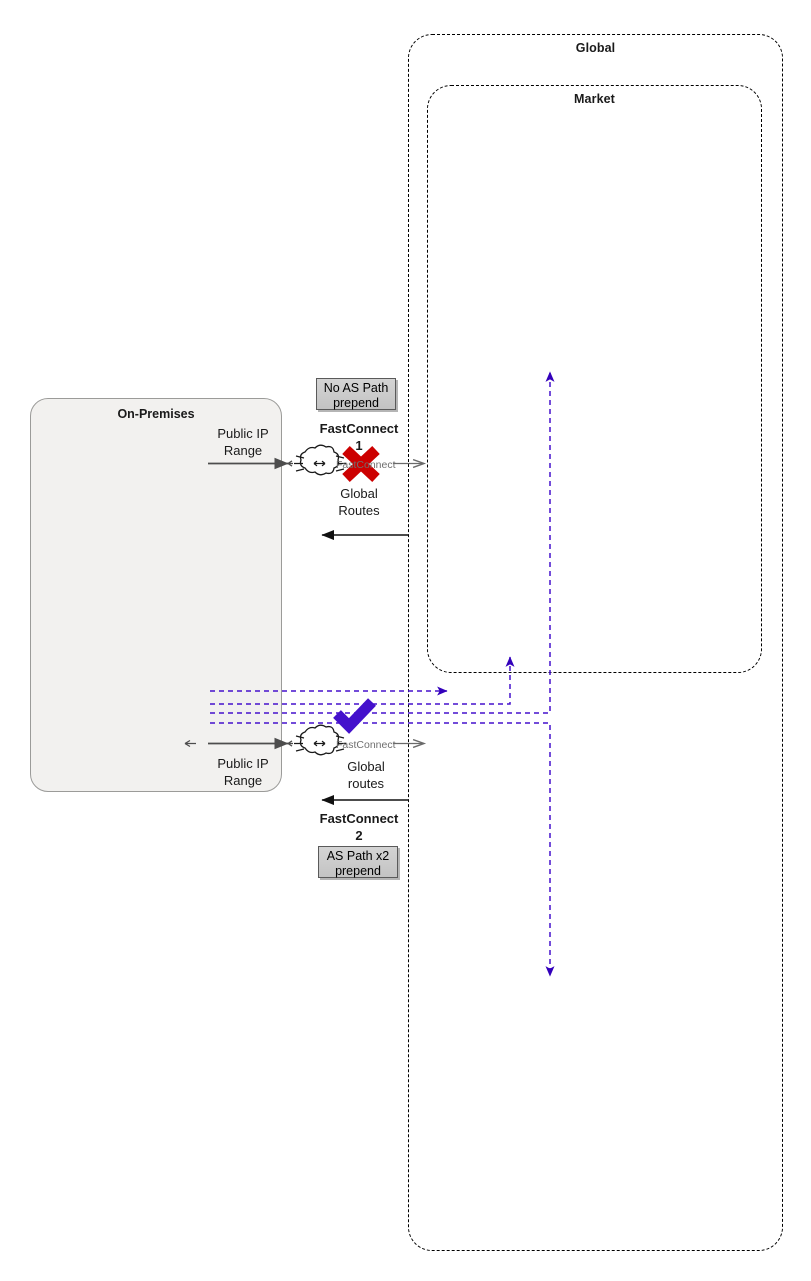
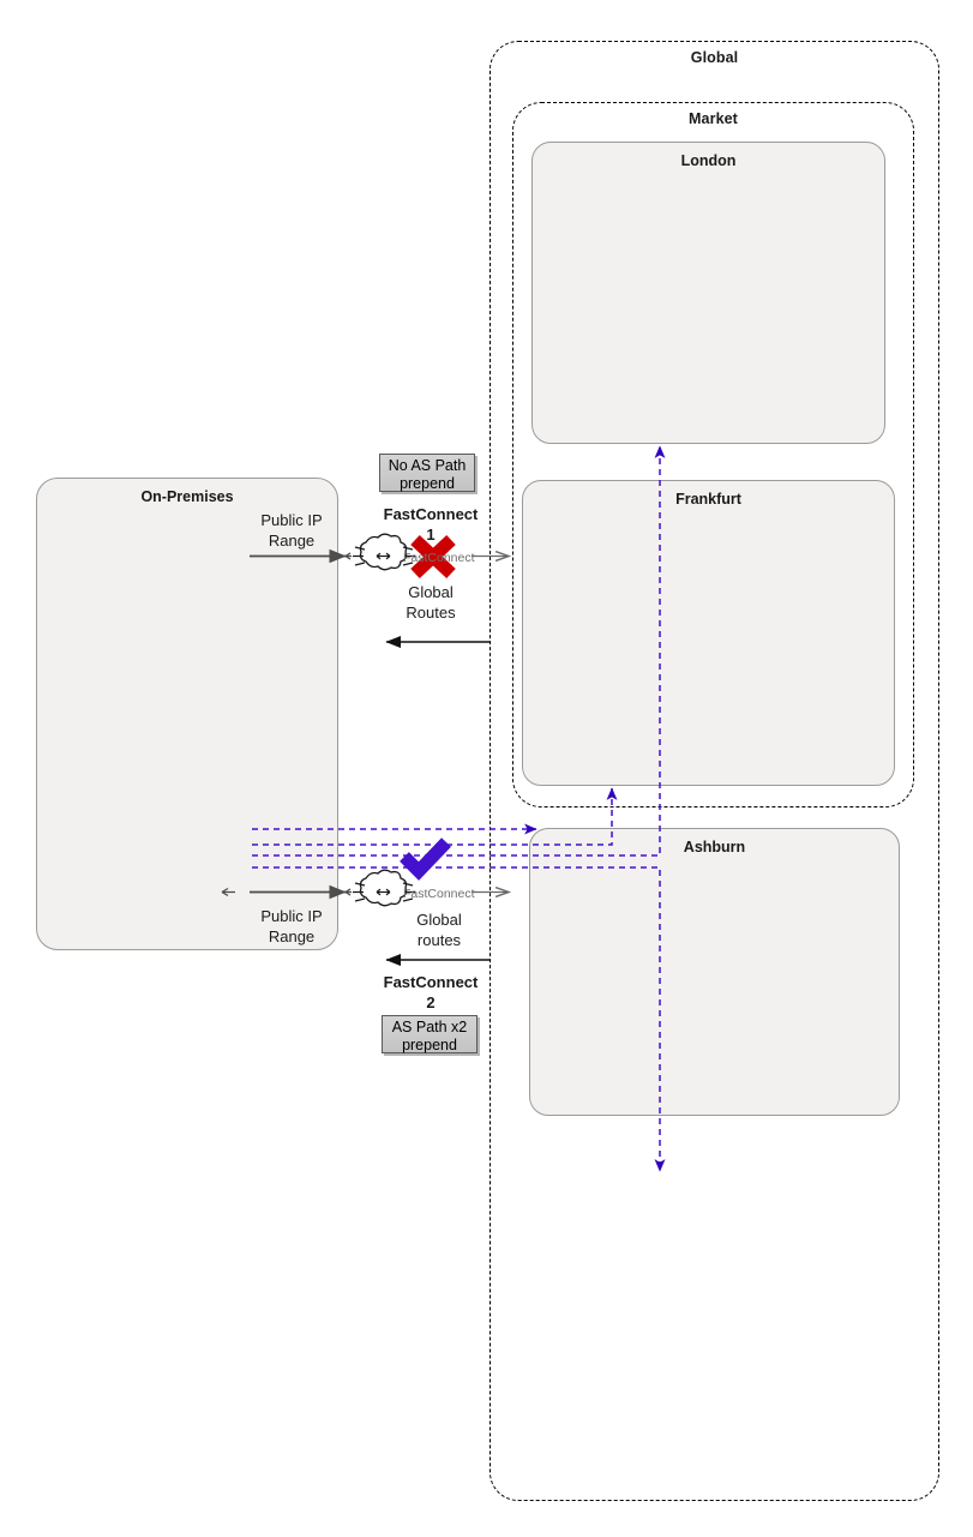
  Global
  Market
+ London
+ Frankfurt
+ Ashburn
  On-Premises
  FastConnect
  1
  FastConnect
  Public IP
  Range
  Global
  Routes
  No AS Path
  prepend
  FastConnect
  2
  FastConnect
  Public IP
  Range
  Global
  routes
  AS Path x2
  prepend
